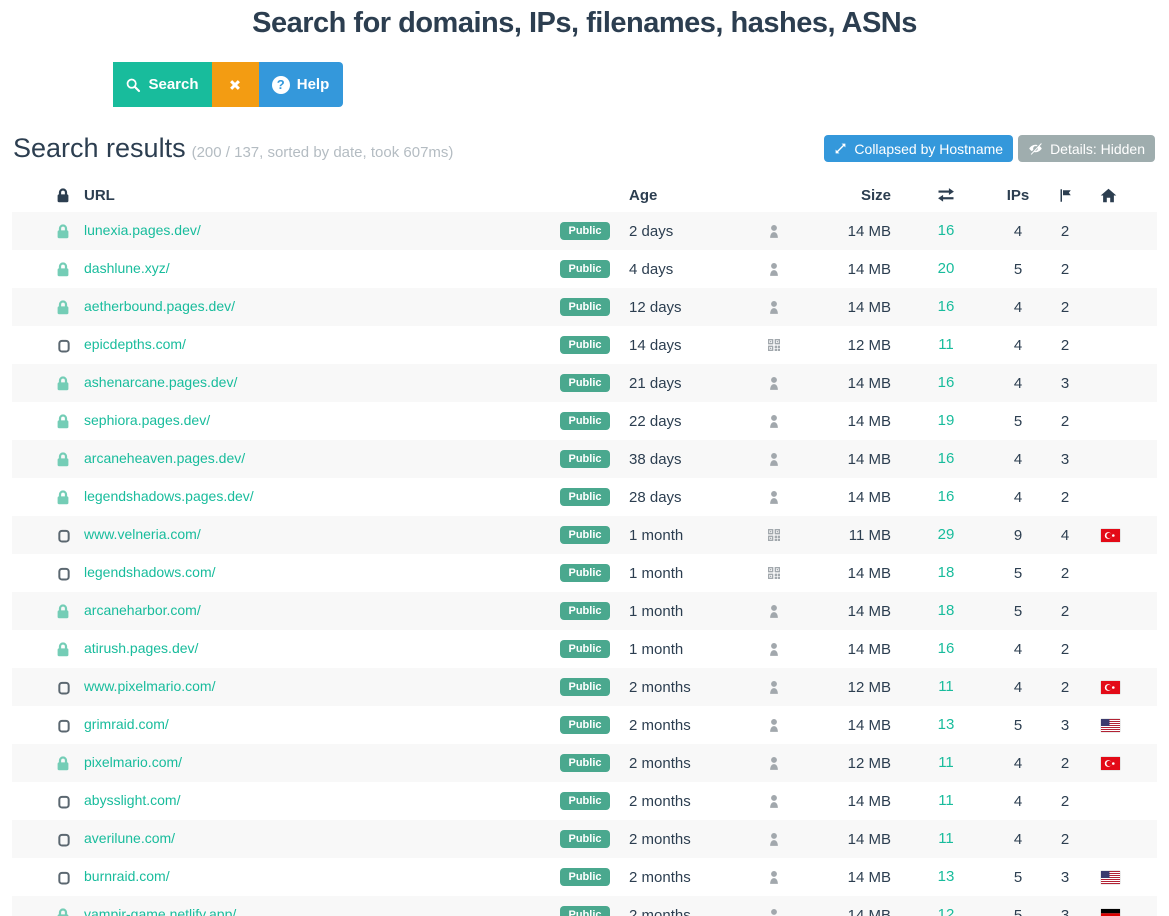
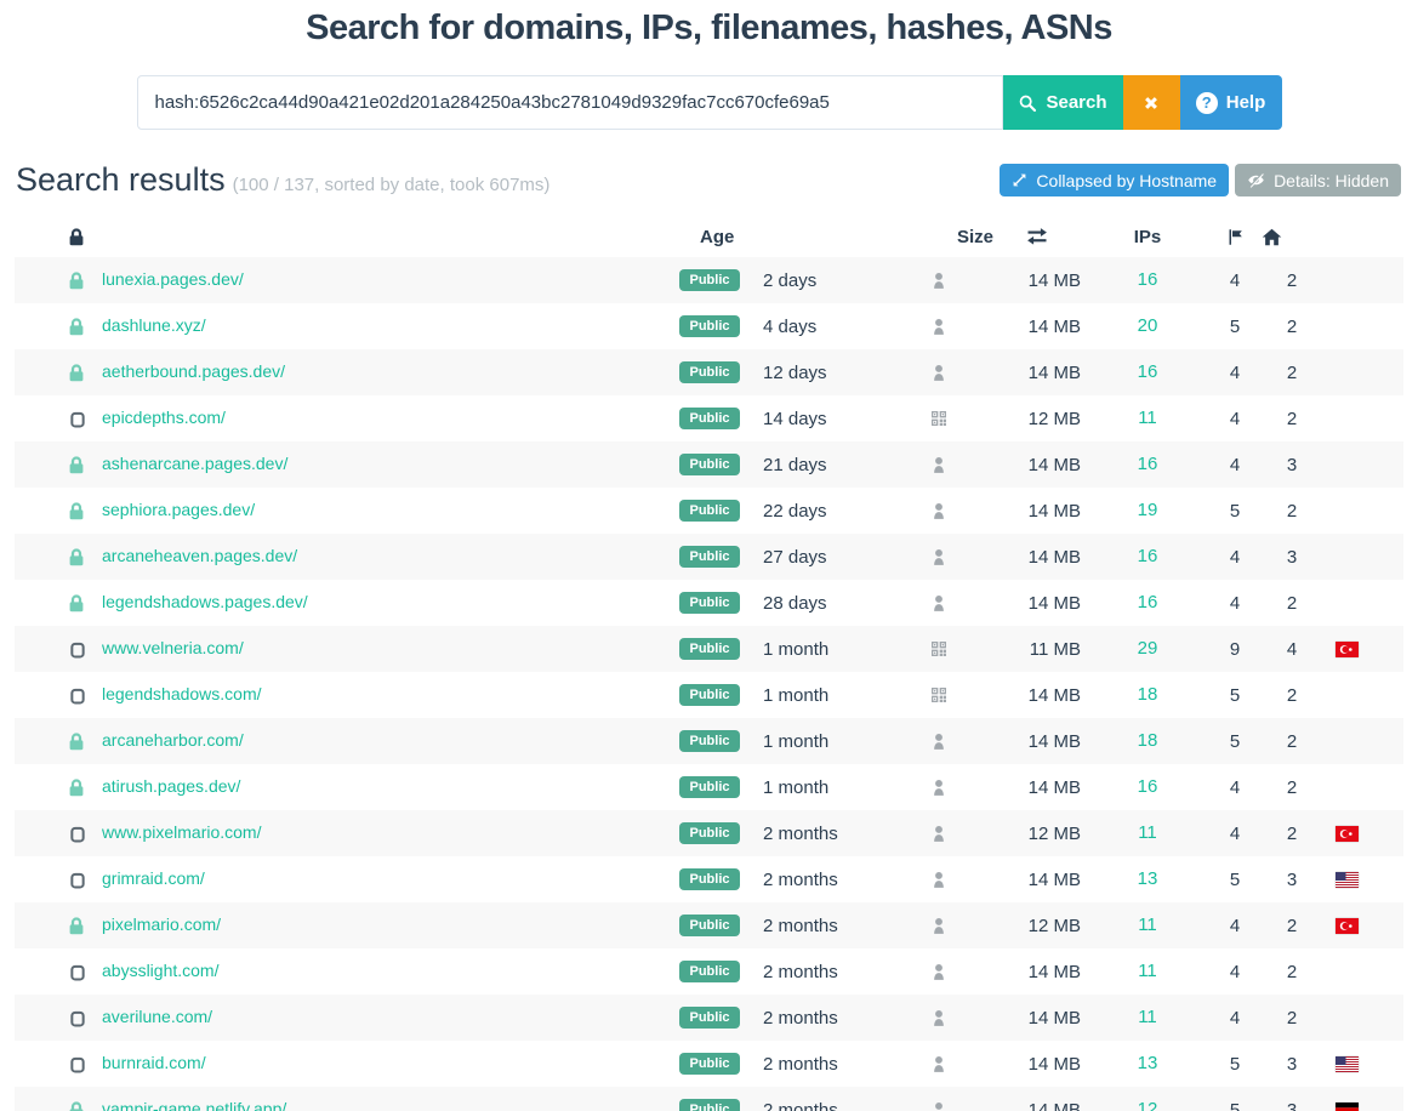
  Search for domains, IPs, filenames, hashes, ASNs
+ hash:6526c2ca44d90a421e02d201a284250a43bc2781049d9329fac7cc670cfe69a5
  Search
  ?
  Help
- Search results (200 / 137, sorted by date, took 607ms)
+ Search results (100 / 137, sorted by date, took 607ms)
  Collapsed by Hostname
  Details: Hidden
- URL
  Age
  Size
  IPs
  lunexia.pages.dev/
  Public
  2 days
  14 MB
  16
  4
  2
  dashlune.xyz/
  Public
  4 days
  14 MB
  20
  5
  2
  aetherbound.pages.dev/
  Public
  12 days
  14 MB
  16
  4
  2
  epicdepths.com/
  Public
  14 days
  12 MB
  11
  4
  2
  ashenarcane.pages.dev/
  Public
  21 days
  14 MB
  16
  4
  3
  sephiora.pages.dev/
  Public
  22 days
  14 MB
  19
  5
  2
  arcaneheaven.pages.dev/
  Public
- 38 days
+ 27 days
  14 MB
  16
  4
  3
  legendshadows.pages.dev/
  Public
  28 days
  14 MB
  16
  4
  2
  www.velneria.com/
  Public
  1 month
  11 MB
  29
  9
  4
  legendshadows.com/
  Public
  1 month
  14 MB
  18
  5
  2
  arcaneharbor.com/
  Public
  1 month
  14 MB
  18
  5
  2
  atirush.pages.dev/
  Public
  1 month
  14 MB
  16
  4
  2
  www.pixelmario.com/
  Public
  2 months
  12 MB
  11
  4
  2
  grimraid.com/
  Public
  2 months
  14 MB
  13
  5
  3
  pixelmario.com/
  Public
  2 months
  12 MB
  11
  4
  2
  abysslight.com/
  Public
  2 months
  14 MB
  11
  4
  2
  averilune.com/
  Public
  2 months
  14 MB
  11
  4
  2
  burnraid.com/
  Public
  2 months
  14 MB
  13
  5
  3
  vampir-game.netlify.app/
  Public
  2 months
  14 MB
  12
  5
  3
